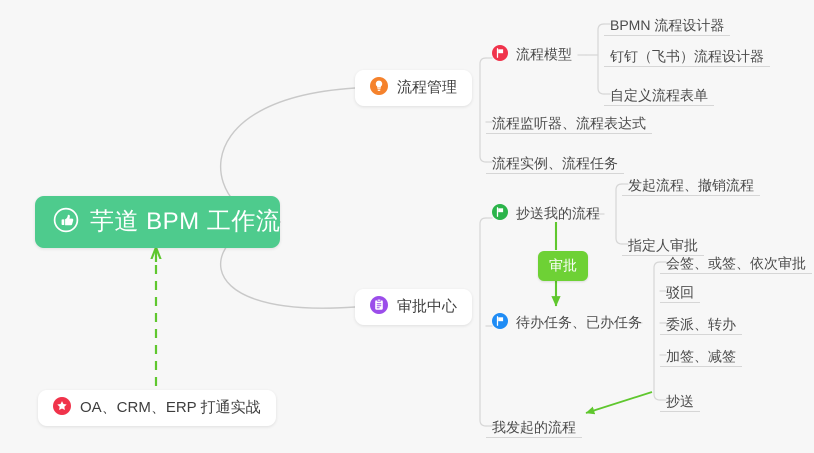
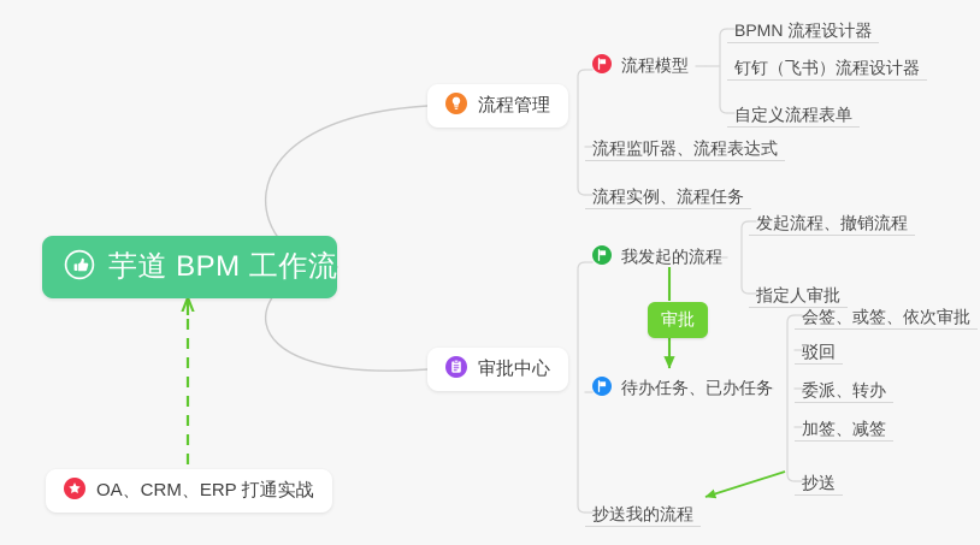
  芋道 BPM 工作流
  流程管理
  审批中心
  OA、CRM、ERP 打通实战
  流程模型
- 抄送我的流程
+ 我发起的流程
  待办任务、已办任务
  流程监听器、流程表达式
  流程实例、流程任务
  BPMN 流程设计器
  钉钉（飞书）流程设计器
  自定义流程表单
  发起流程、撤销流程
  指定人审批
  会签、或签、依次审批
  驳回
  委派、转办
  加签、减签
  抄送
- 我发起的流程
+ 抄送我的流程
  审批
